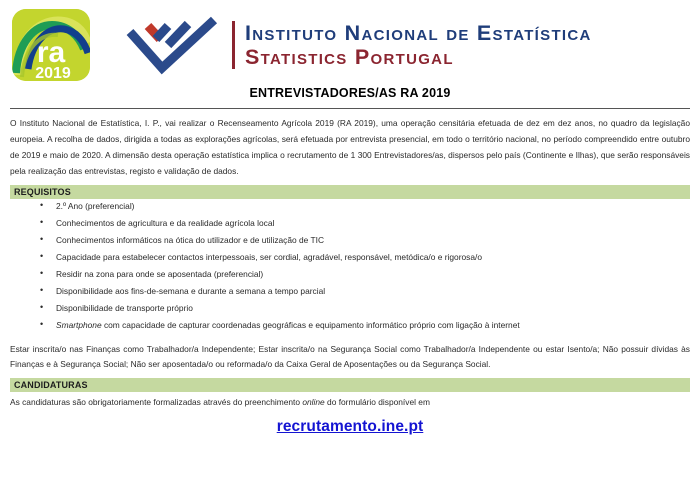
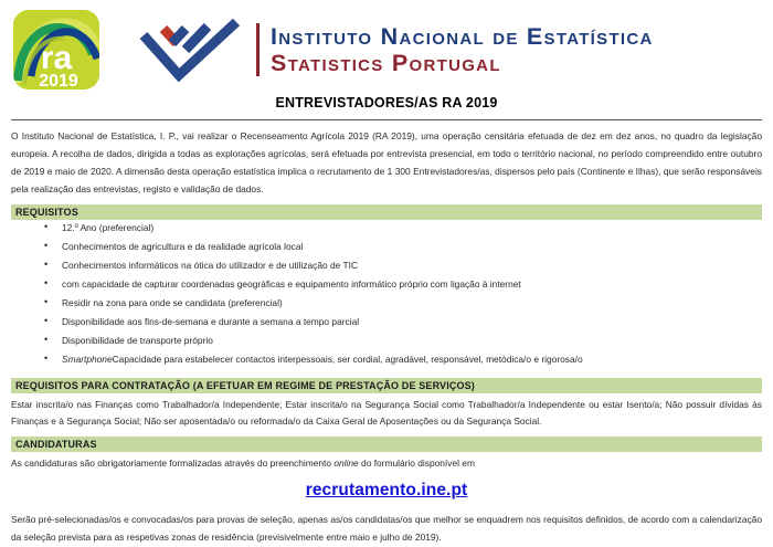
  ra
  2019
  Instituto Nacional de Estatística
  Statistics Portugal
  ENTREVISTADORES/AS RA 2019
  O Instituto Nacional de Estatística, I. P., vai realizar o Recenseamento Agrícola 2019 (RA 2019), uma operação censitária efetuada de dez em dez anos, no quadro da legislação europeia. A recolha de dados, dirigida a todas as explorações agrícolas, será efetuada por entrevista presencial, em todo o território nacional, no período compreendido entre outubro de 2019 e maio de 2020. A dimensão desta operação estatística implica o recrutamento de 1 300 Entrevistadores/as, dispersos pelo país (Continente e Ilhas), que serão responsáveis pela realização das entrevistas, registo e validação de dados.
  REQUISITOS
- 2.º Ano (preferencial)
+ 12.º Ano (preferencial)
  Conhecimentos de agricultura e da realidade agrícola local
  Conhecimentos informáticos na ótica do utilizador e de utilização de TIC
- Capacidade para estabelecer contactos interpessoais, ser cordial, agradável, responsável, metódica/o e rigorosa/o
+ com capacidade de capturar coordenadas geográficas e equipamento informático próprio com ligação à internet
- Residir na zona para onde se aposentada (preferencial)
+ Residir na zona para onde se candidata (preferencial)
  Disponibilidade aos fins-de-semana e durante a semana a tempo parcial
  Disponibilidade de transporte próprio
- Smartphone com capacidade de capturar coordenadas geográficas e equipamento informático próprio com ligação à internet
+ SmartphoneCapacidade para estabelecer contactos interpessoais, ser cordial, agradável, responsável, metódica/o e rigorosa/o
+ REQUISITOS PARA CONTRATAÇÃO (A EFETUAR EM REGIME DE PRESTAÇÃO DE SERVIÇOS)
  Estar inscrita/o nas Finanças como Trabalhador/a Independente; Estar inscrita/o na Segurança Social como Trabalhador/a Independente ou estar Isento/a; Não possuir dívidas às Finanças e à Segurança Social; Não ser aposentada/o ou reformada/o da Caixa Geral de Aposentações ou da Segurança Social.
  CANDIDATURAS
  As candidaturas são obrigatoriamente formalizadas através do preenchimento online do formulário disponível em
  recrutamento.ine.pt
+ Serão pré-selecionadas/os e convocadas/os para provas de seleção, apenas as/os candidatas/os que melhor se enquadrem nos requisitos definidos, de acordo com a calendarização da seleção prevista para as respetivas zonas de residência (previsivelmente entre maio e julho de 2019).
